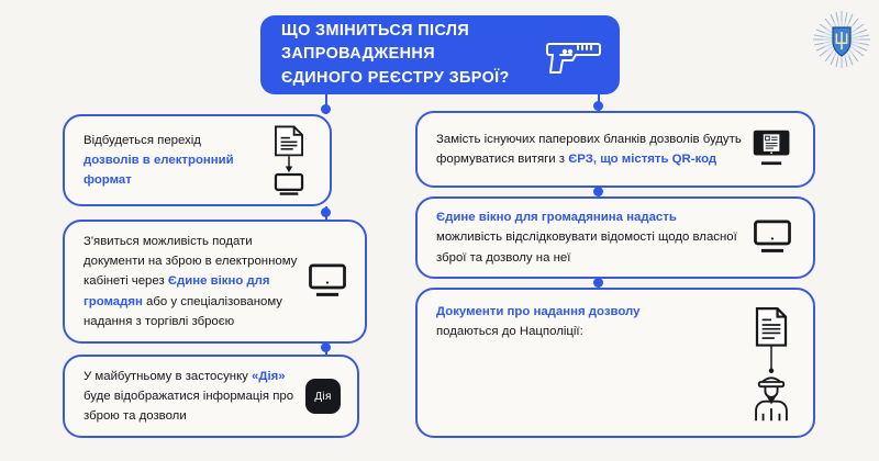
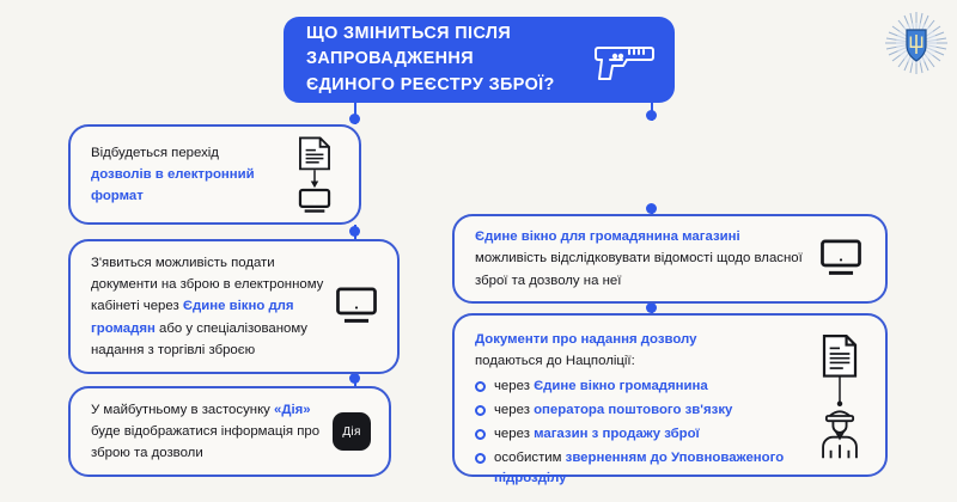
  ЩО ЗМІНИТЬСЯ ПІСЛЯ
  ЗАПРОВАДЖЕННЯ
  ЄДИНОГО РЕЄСТРУ ЗБРОЇ?
  Відбудеться перехід дозволів в електронний формат
  З'явиться можливість подати документи на зброю в електронному кабінеті через Єдине вікно для громадян або у спеціалізованому надання з торгівлі зброєю
  У майбутньому в застосунку «Дія» буде відображатися інформація про зброю та дозволи
  Дія
- Замість існуючих паперових бланків дозволів будуть формуватися витяги з ЄРЗ, що містять QR-код
- Єдине вікно для громадянина надасть можливість відслідковувати відомості щодо власної зброї та дозволу на неї
+ Єдине вікно для громадянина магазині можливість відслідковувати відомості щодо власної зброї та дозволу на неї
  Документи про надання дозволу
  подаються до Нацполіції:
+ через Єдине вікно громадянина
+ через оператора поштового зв'язку
+ через магазин з продажу зброї
+ особистим зверненням до Уповноваженого підрозділу
